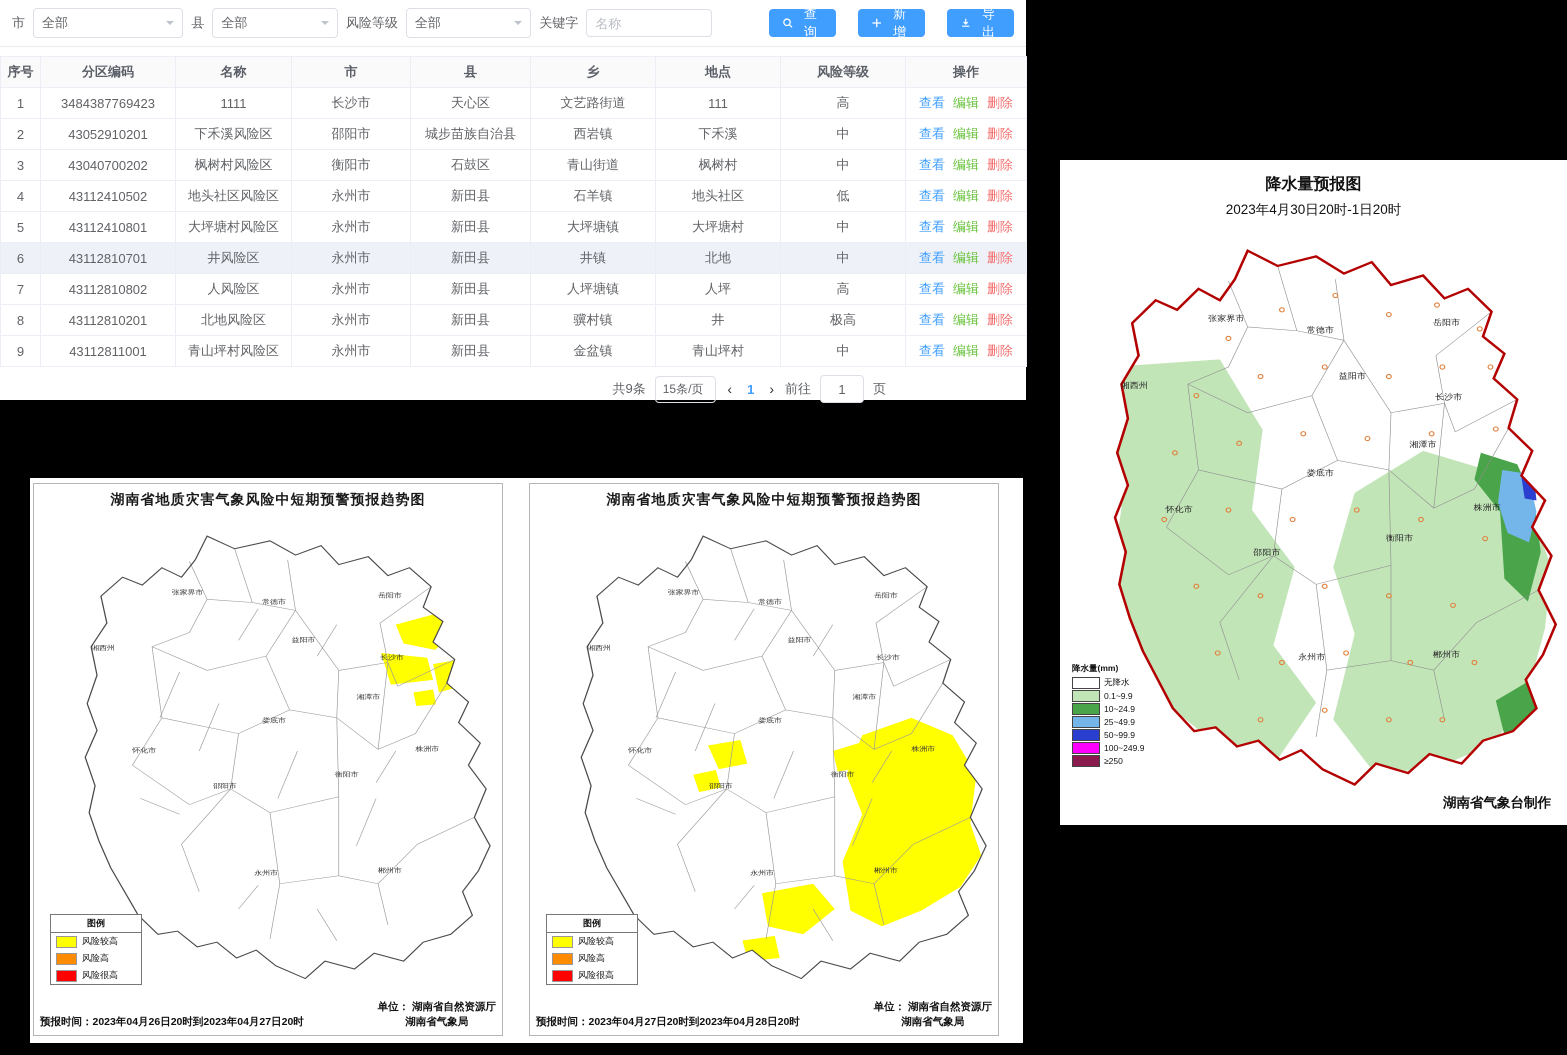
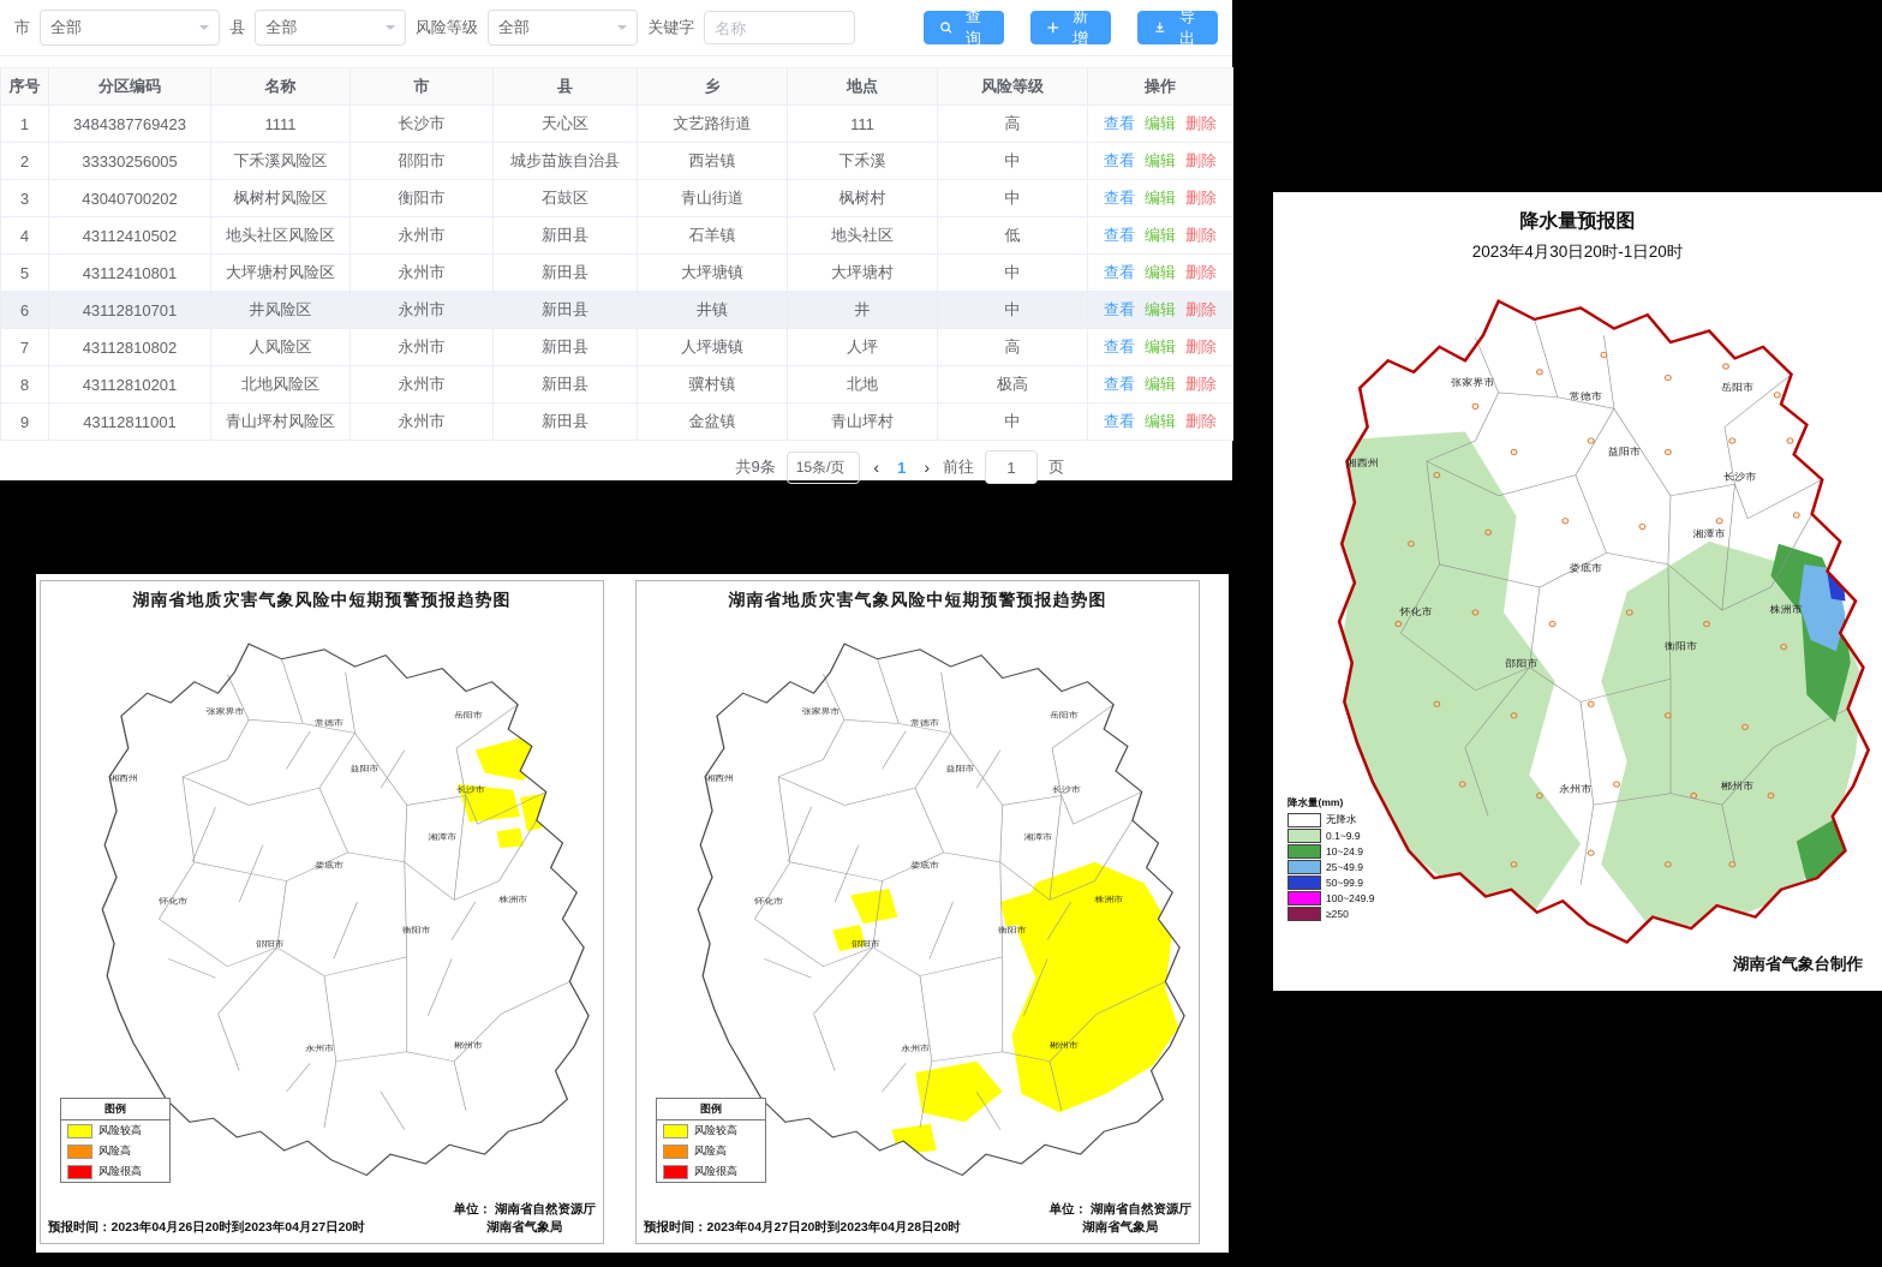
  市
  全部
  县
  全部
  风险等级
  全部
  关键字
  名称
  查询
  新增
  导出
  序号	分区编码	名称	市	县	乡	地点	风险等级	操作
  1	3484387769423	1111	长沙市	天心区	文艺路街道	111	高	查看 编辑 删除
- 2	43052910201	下禾溪风险区	邵阳市	城步苗族自治县	西岩镇	下禾溪	中	查看 编辑 删除
+ 2	33330256005	下禾溪风险区	邵阳市	城步苗族自治县	西岩镇	下禾溪	中	查看 编辑 删除
  3	43040700202	枫树村风险区	衡阳市	石鼓区	青山街道	枫树村	中	查看 编辑 删除
  4	43112410502	地头社区风险区	永州市	新田县	石羊镇	地头社区	低	查看 编辑 删除
  5	43112410801	大坪塘村风险区	永州市	新田县	大坪塘镇	大坪塘村	中	查看 编辑 删除
- 6	43112810701	井风险区	永州市	新田县	井镇	北地	中	查看 编辑 删除
+ 6	43112810701	井风险区	永州市	新田县	井镇	井	中	查看 编辑 删除
  7	43112810802	人风险区	永州市	新田县	人坪塘镇	人坪	高	查看 编辑 删除
- 8	43112810201	北地风险区	永州市	新田县	骥村镇	井	极高	查看 编辑 删除
+ 8	43112810201	北地风险区	永州市	新田县	骥村镇	北地	极高	查看 编辑 删除
  9	43112811001	青山坪村风险区	永州市	新田县	金盆镇	青山坪村	中	查看 编辑 删除
  共9条
  15条/页
  ‹
  1
  ›
  前往
  1
  页
  湖南省地质灾害气象风险中短期预警预报趋势图
  图例
  风险较高
  风险高
  风险很高
  预报时间：2023年04月26日20时到2023年04月27日20时
  单位： 湖南省自然资源厅
  湖南省气象局
  湖南省地质灾害气象风险中短期预警预报趋势图
  图例
  风险较高
  风险高
  风险很高
  预报时间：2023年04月27日20时到2023年04月28日20时
  单位： 湖南省自然资源厅
  湖南省气象局
  降水量预报图
  2023年4月30日20时-1日20时
  降水量(mm)
  无降水
  0.1~9.9
  10~24.9
  25~49.9
  50~99.9
  100~249.9
  ≥250
  湖南省气象台制作
